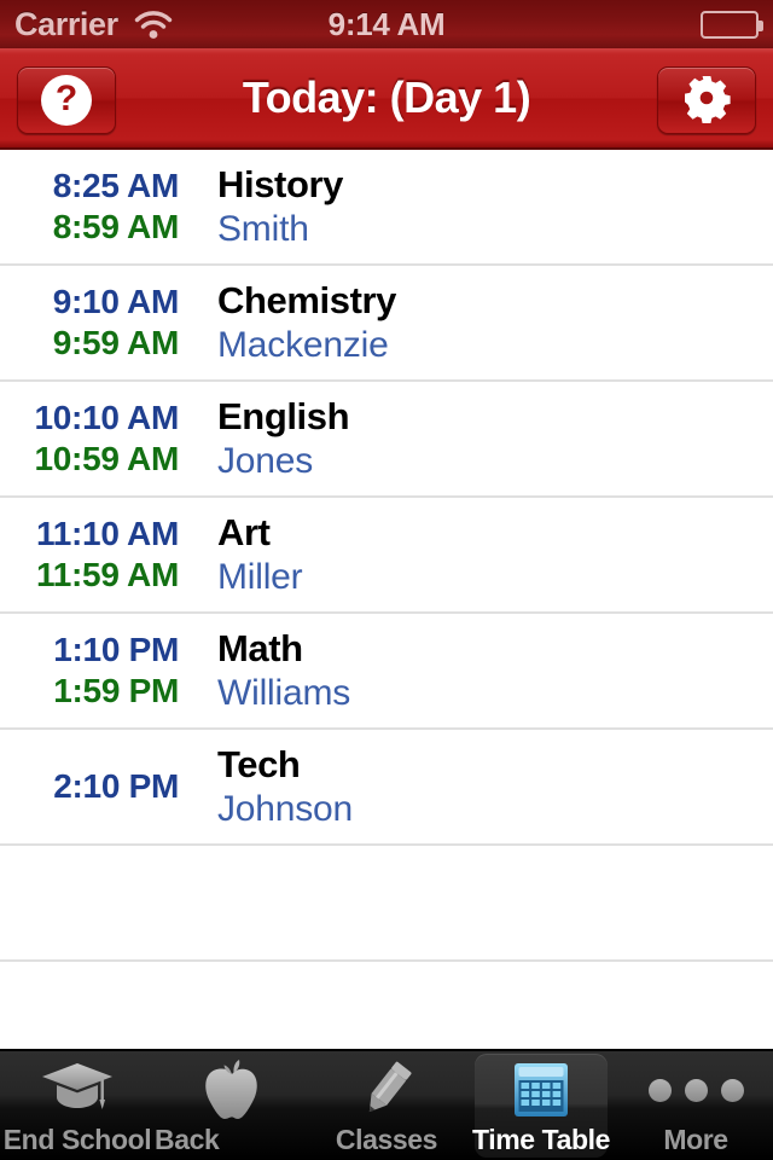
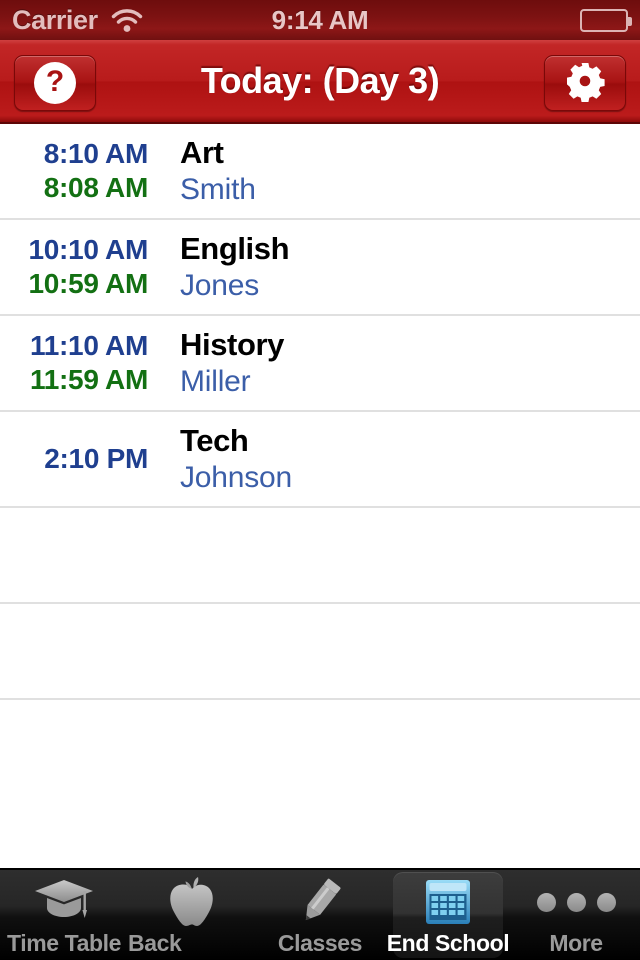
  Carrier
  9:14 AM
  ?
- Today: (Day 1)
+ Today: (Day 3)
- 8:25 AM
+ 8:10 AM
- 8:59 AM
+ 8:08 AM
- History
+ Art
  Smith
- 9:10 AM
- 9:59 AM
- Chemistry
- Mackenzie
  10:10 AM
  10:59 AM
  English
  Jones
  11:10 AM
  11:59 AM
- Art
+ History
  Miller
- 1:10 PM
- 1:59 PM
- Math
- Williams
  2:10 PM
  Tech
  Johnson
- End School
+ Time Table
  Classes
- Time Table
+ End School
  More
